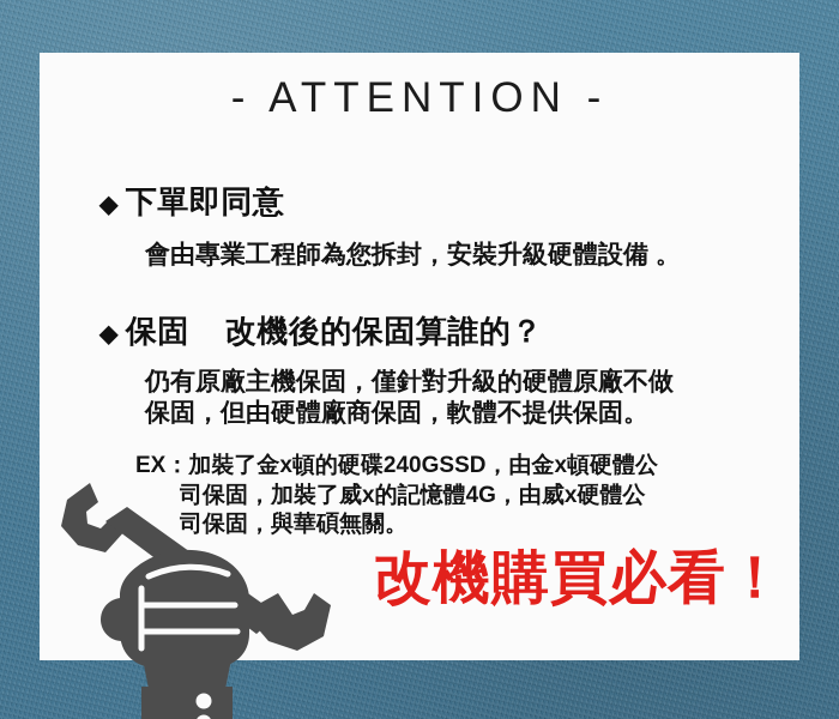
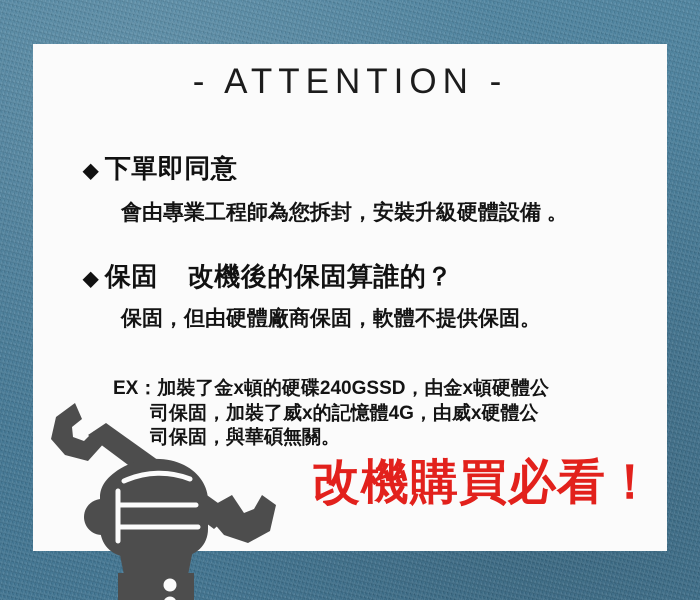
  - ATTENTION -
  ◆
  下單即同意
  會由專業工程師為您拆封，安裝升級硬體設備 。
  ◆
  保固
  改機後的保固算誰的？
- 仍有原廠主機保固，僅針對升級的硬體原廠不做
  保固，但由硬體廠商保固，軟體不提供保固。
  EX：加裝了金x頓的硬碟240GSSD，由金x頓硬體公
  司保固，加裝了威x的記憶體4G，由威x硬體公
  司保固，與華碩無關。
  改機購買必看！
